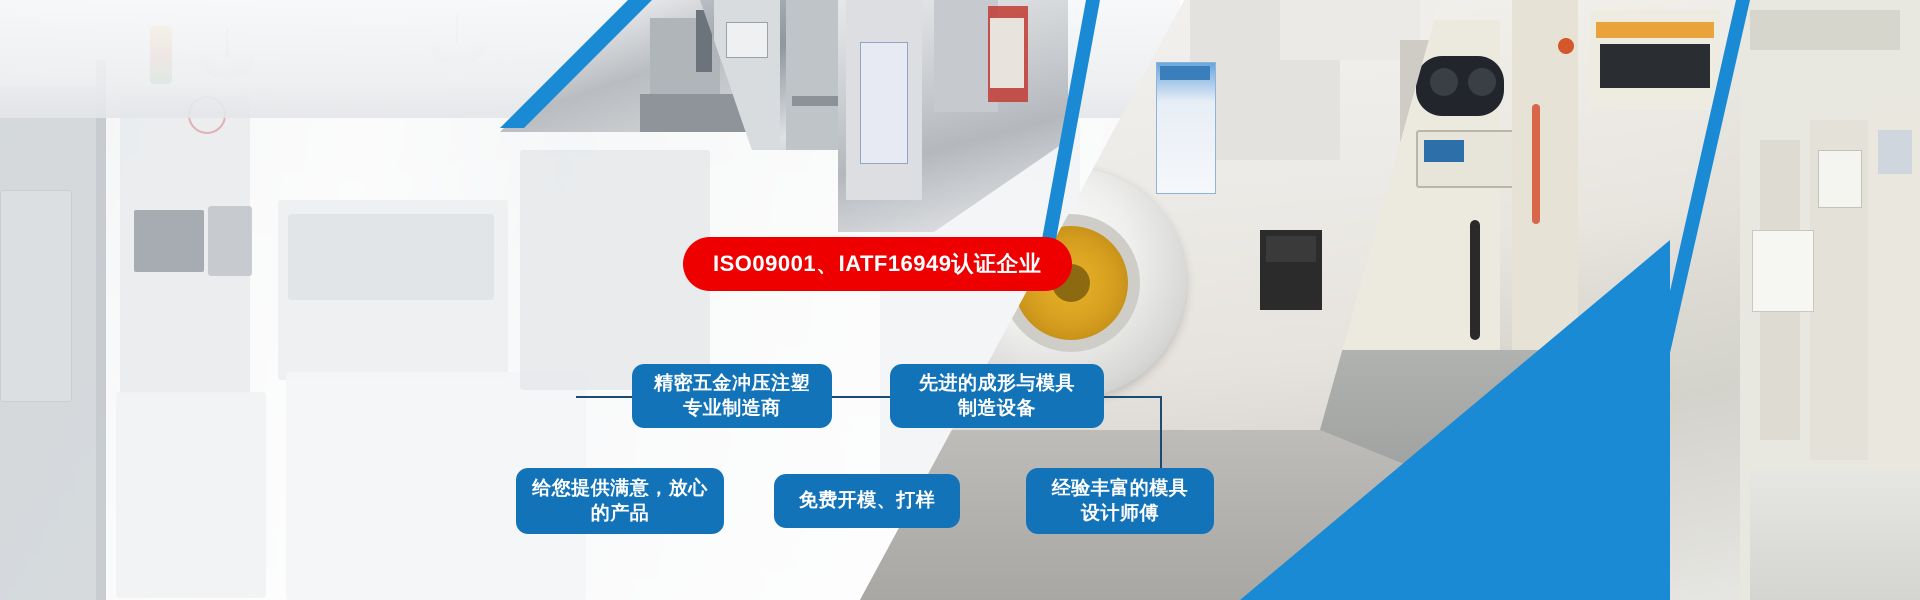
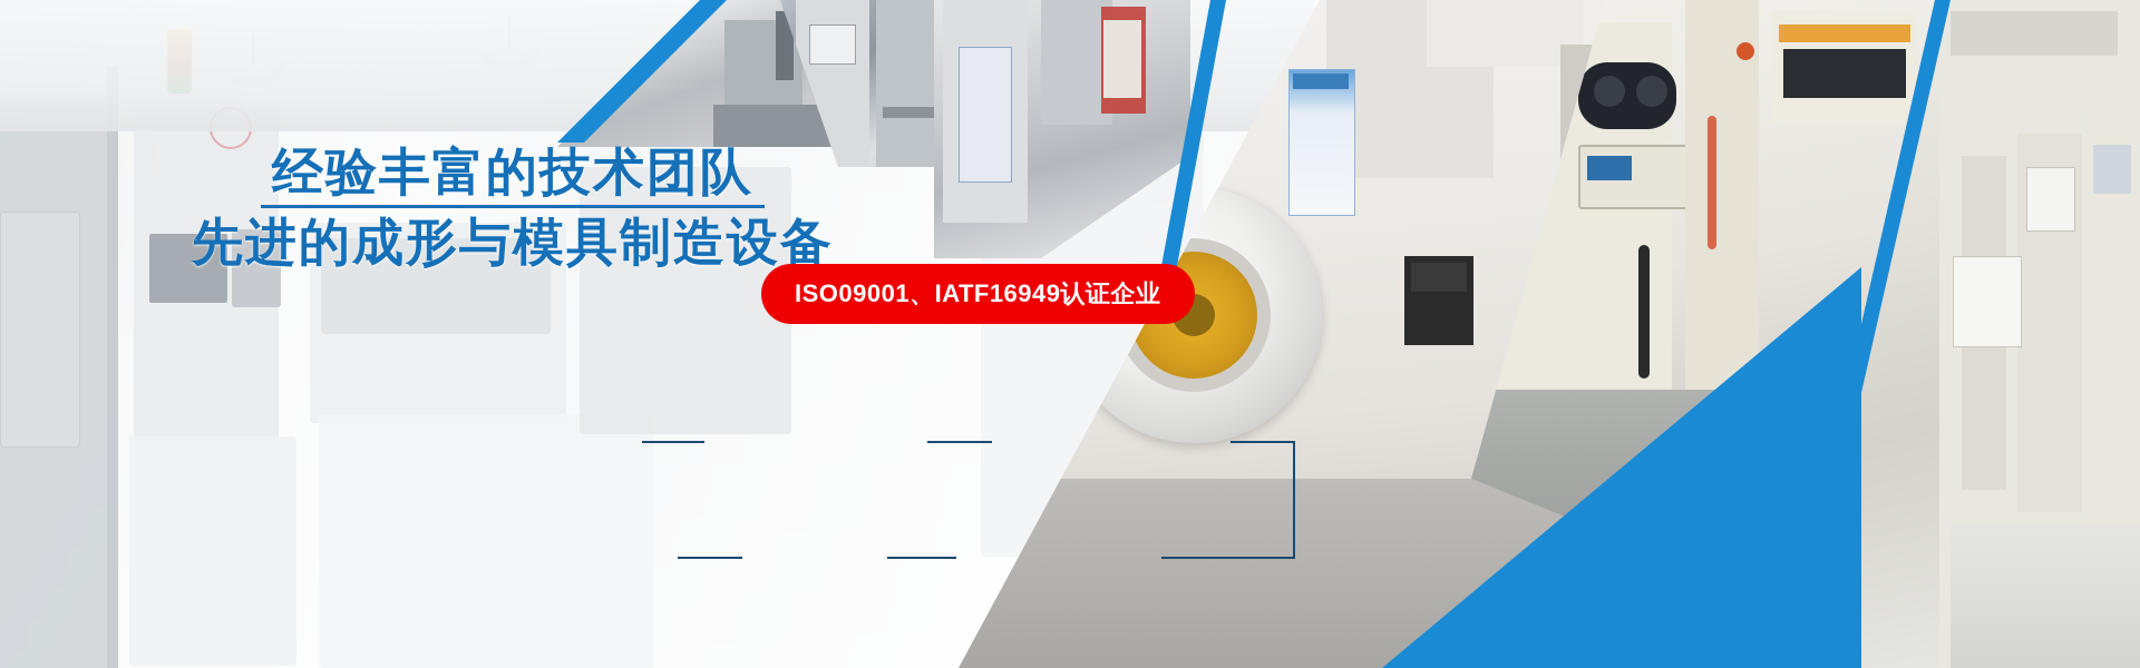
+ 经验丰富的技术团队
+ 先进的成形与模具制造设备
  ISO09001、IATF16949认证企业
- 精密五金冲压注塑
- 专业制造商
- 先进的成形与模具
- 制造设备
- 给您提供满意，放心
- 的产品
- 免费开模、打样
- 经验丰富的模具
- 设计师傅
